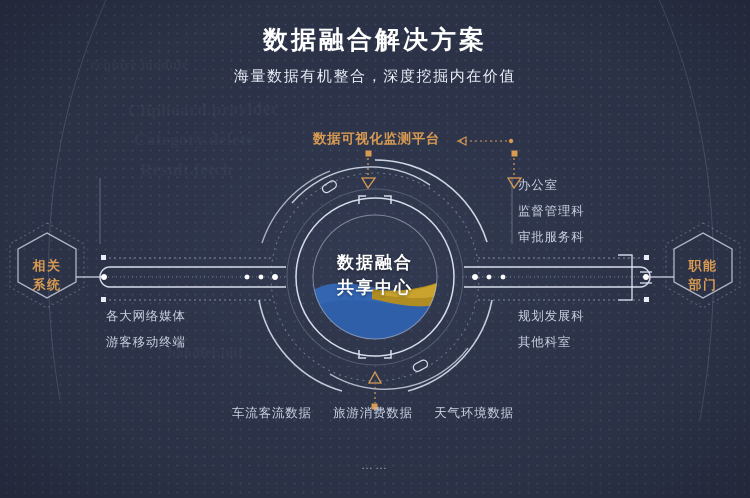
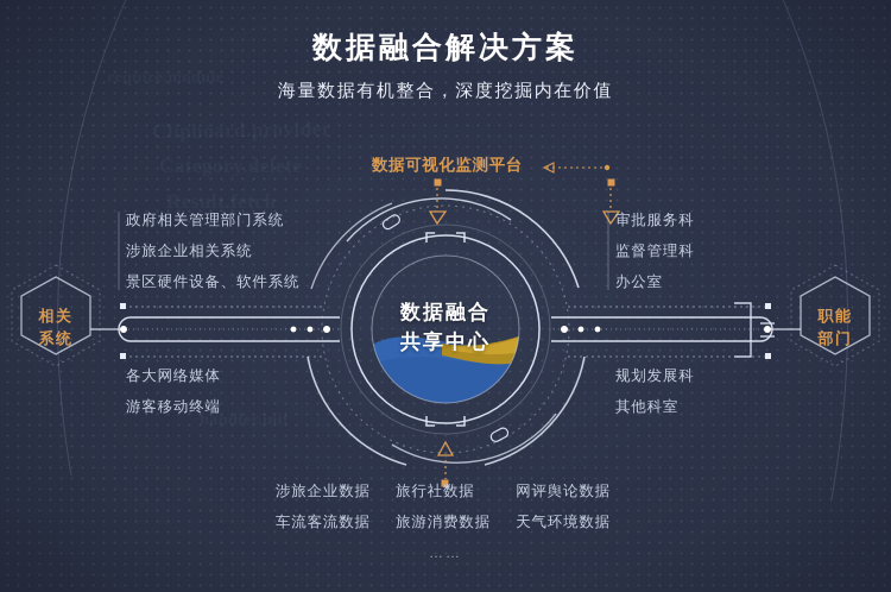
  数据融合解决方案
  海量数据有机整合，深度挖掘内在价值
  数据可视化监测平台
+ 政府相关管理部门系统
+ 涉旅企业相关系统
+ 景区硬件设备、软件系统
  各大网络媒体
  游客移动终端
- 办公室
+ 审批服务科
  监督管理科
- 审批服务科
+ 办公室
  规划发展科
  其他科室
+ 涉旅企业数据	旅行社数据	网评舆论数据
  车流客流数据	旅游消费数据	天气环境数据
  ……
  相关
  系统
  职能
  部门
  数据融合
  共享中心
